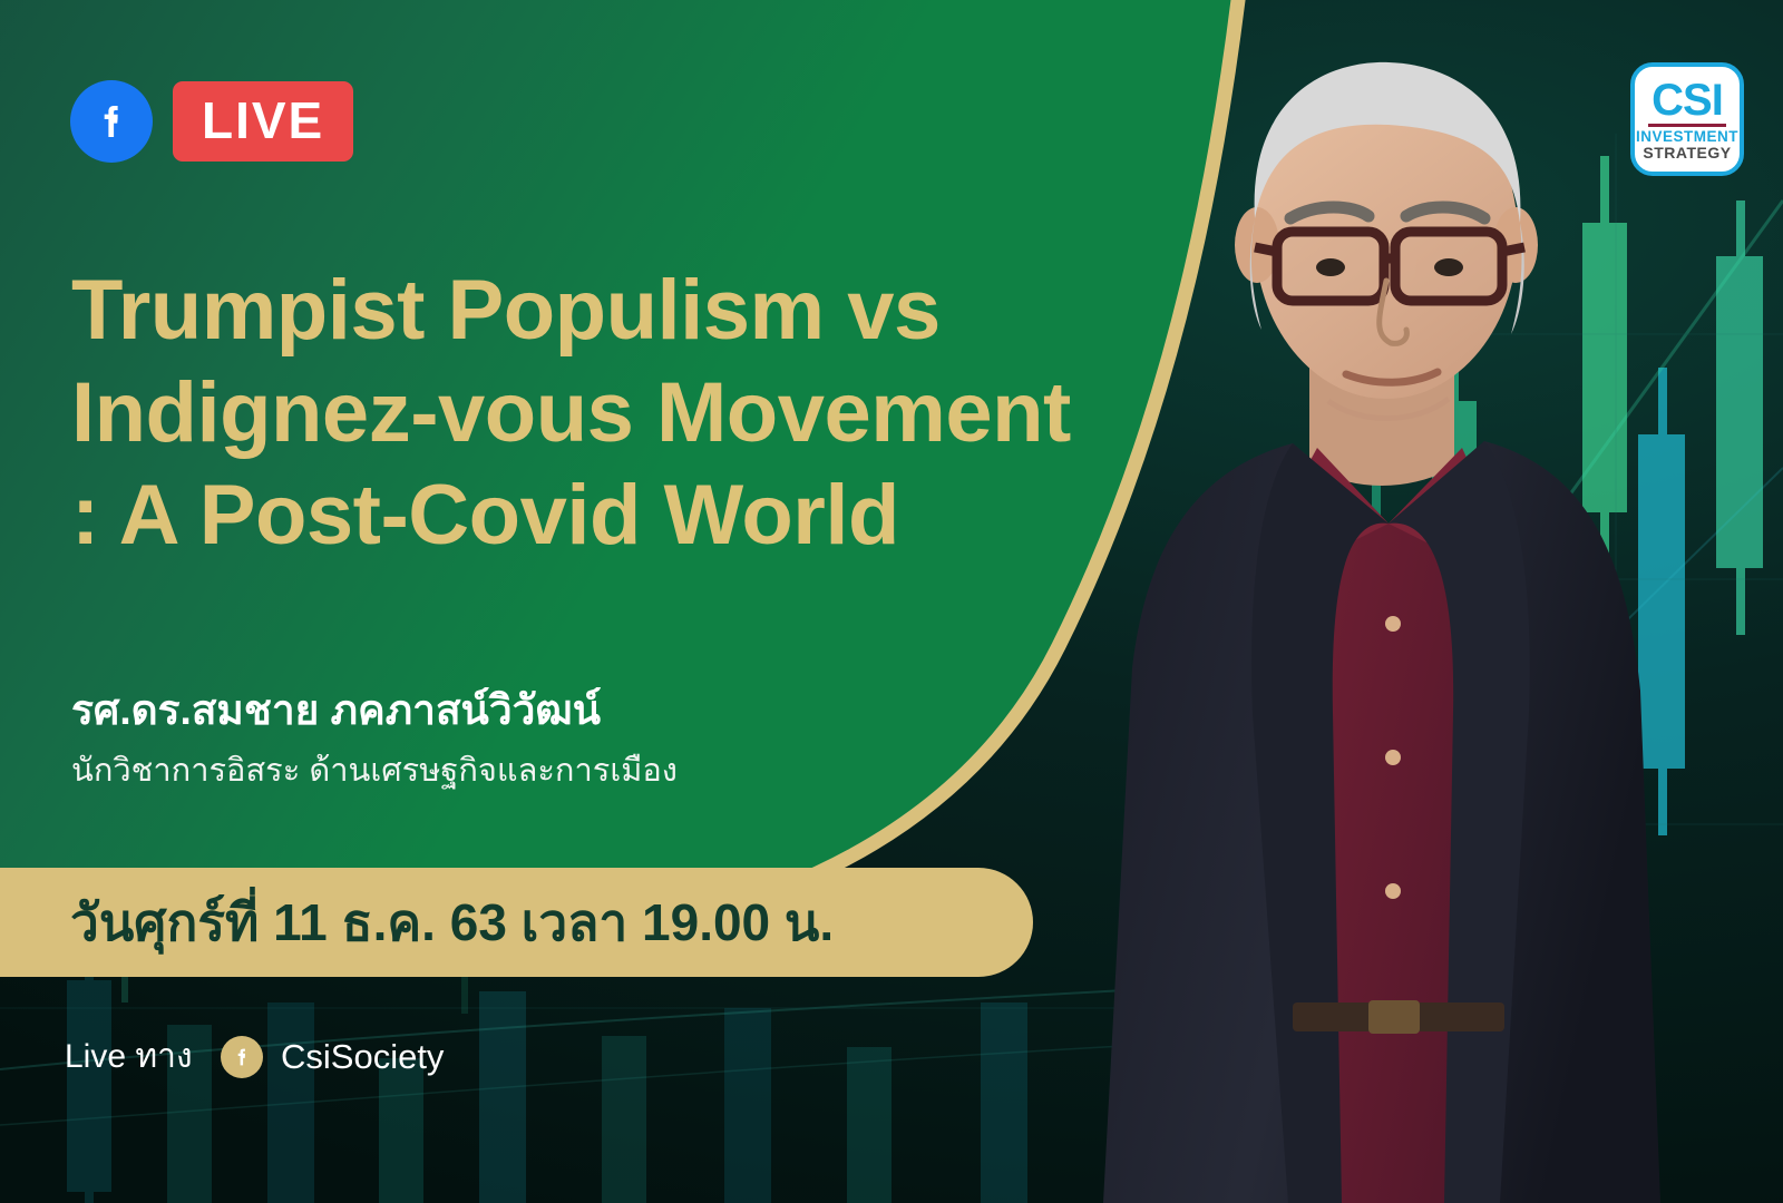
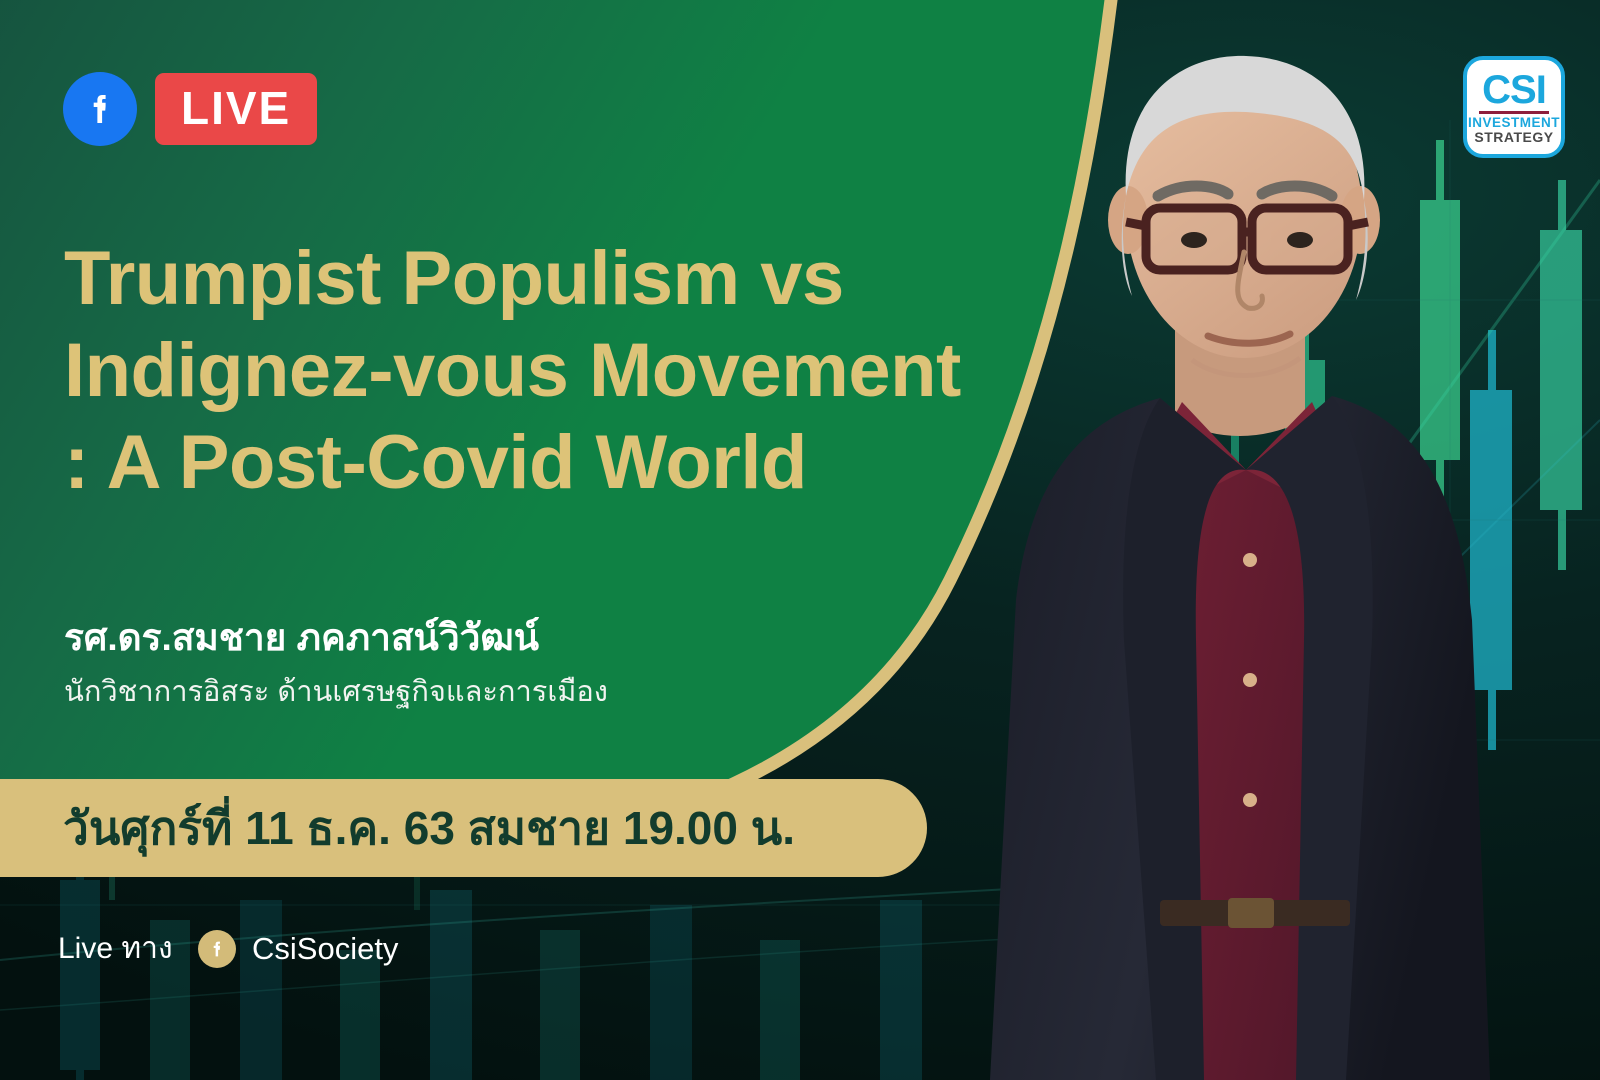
  LIVE
  CSI
  INVESTMENT
  STRATEGY
  Trumpist Populism vs
  Indignez-vous Movement
  : A Post-Covid World
  รศ.ดร.สมชาย ภคภาสน์วิวัฒน์
  นักวิชาการอิสระ ด้านเศรษฐกิจและการเมือง
- วันศุกร์ที่ 11 ธ.ค. 63 เวลา 19.00 น.
+ วันศุกร์ที่ 11 ธ.ค. 63 สมชาย 19.00 น.
  Live ทาง
  CsiSociety
